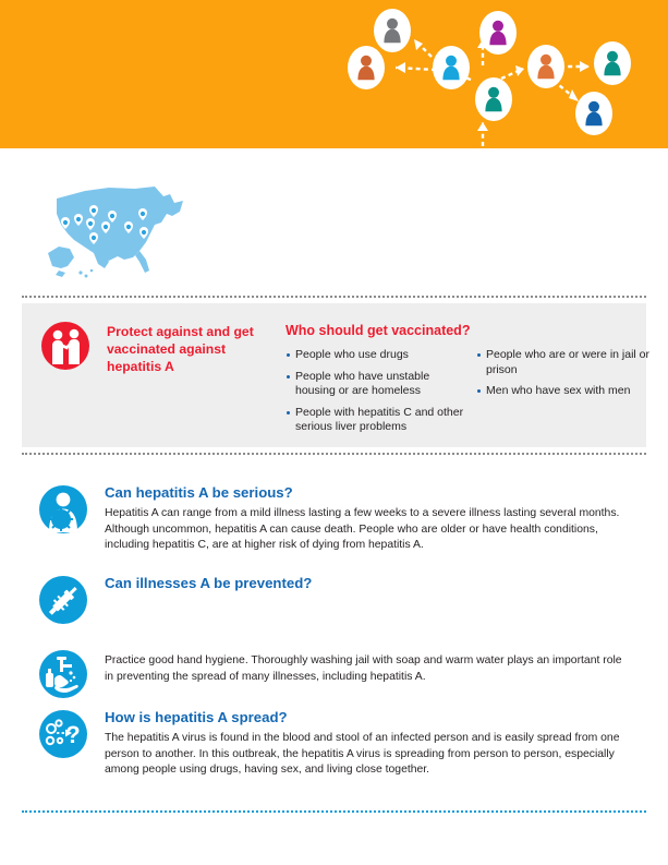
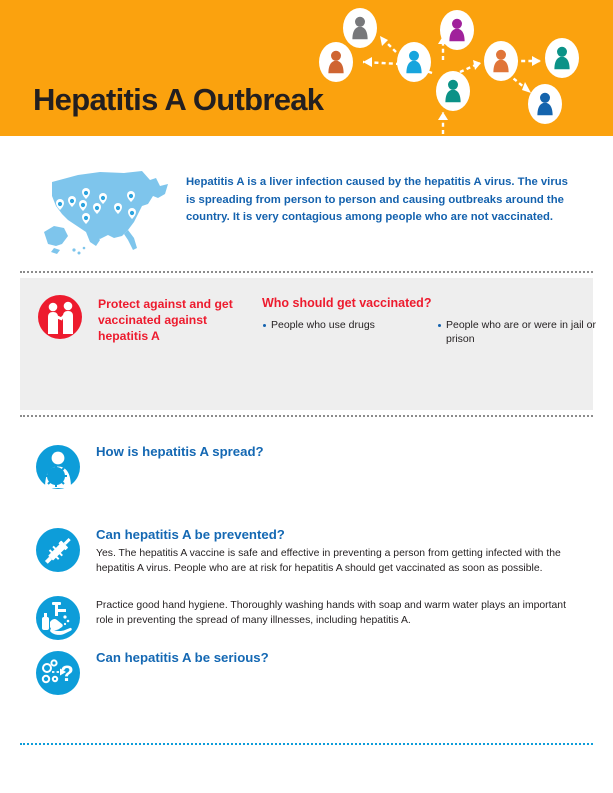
+ Hepatitis A Outbreak
+ Hepatitis A is a liver infection caused by the hepatitis A virus. The virus is spreading from person to person and causing outbreaks around the country. It is very contagious among people who are not vaccinated.
  Protect against and get vaccinated against hepatitis A
  Who should get vaccinated?
  People who use drugs
- People who have unstable housing or are homeless
- People with hepatitis C and other serious liver problems
  People who are or were in jail or prison
- Men who have sex with men
- Can hepatitis A be serious?
+ How is hepatitis A spread?
- Hepatitis A can range from a mild illness lasting a few weeks to a severe illness lasting several months. Although uncommon, hepatitis A can cause death. People who are older or have health conditions, including hepatitis C, are at higher risk of dying from hepatitis A.
- Can illnesses A be prevented?
+ Can hepatitis A be prevented?
+ Yes. The hepatitis A vaccine is safe and effective in preventing a person from getting infected with the hepatitis A virus. People who are at risk for hepatitis A should get vaccinated as soon as possible.
- Practice good hand hygiene. Thoroughly washing jail with soap and warm water plays an important role in preventing the spread of many illnesses, including hepatitis A.
+ Practice good hand hygiene. Thoroughly washing hands with soap and warm water plays an important role in preventing the spread of many illnesses, including hepatitis A.
  ?
- How is hepatitis A spread?
+ Can hepatitis A be serious?
- The hepatitis A virus is found in the blood and stool of an infected person and is easily spread from one person to another. In this outbreak, the hepatitis A virus is spreading from person to person, especially among people using drugs, having sex, and living close together.
